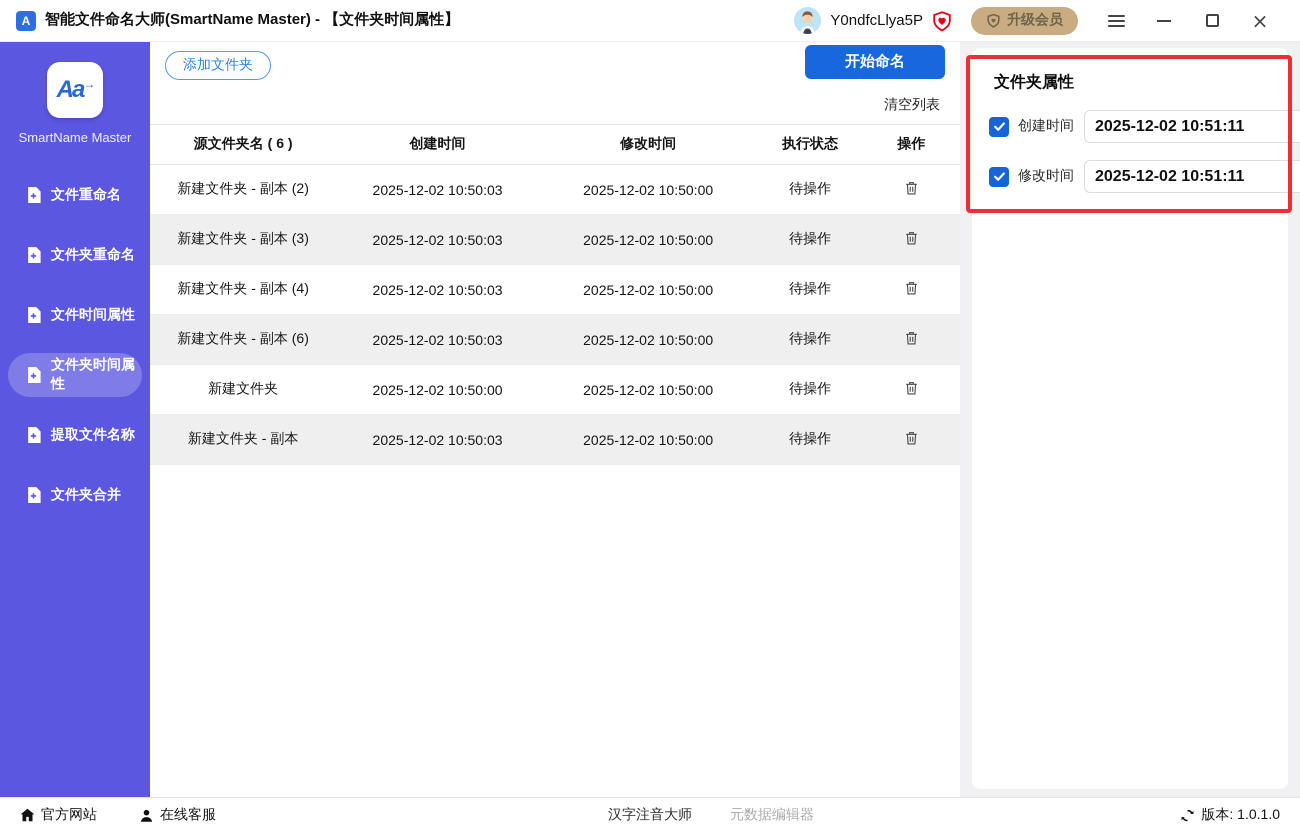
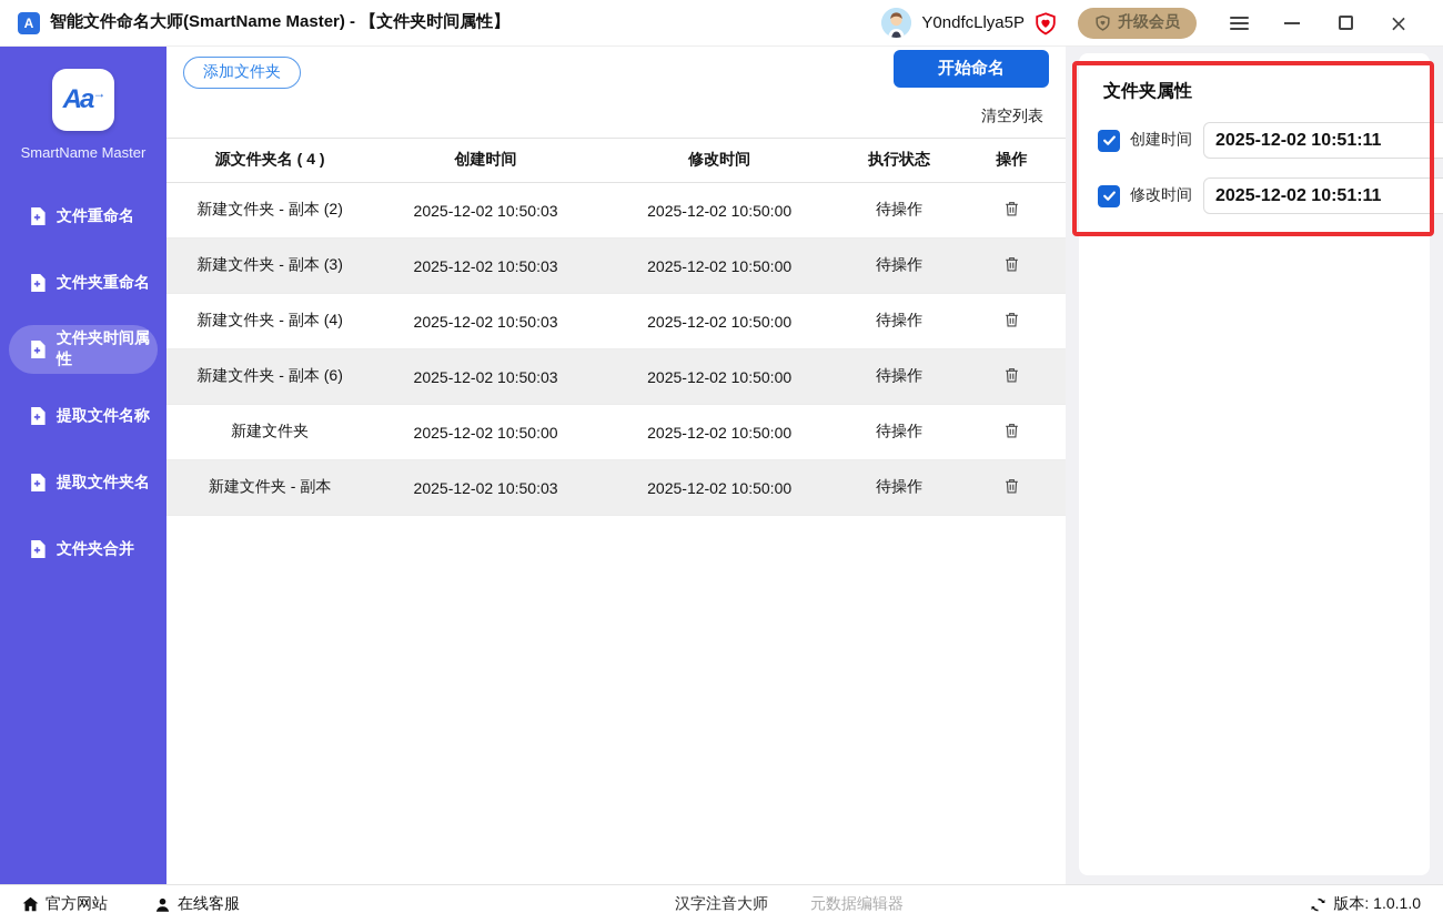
  A
  智能文件命名大师(SmartName Master) - 【文件夹时间属性】
  Y0ndfcLlya5P
  升级会员
  ×
  Aa→
  SmartName Master
  文件重命名
  文件夹重命名
- 文件时间属性
  文件夹时间属性
  提取文件名称
+ 提取文件夹名
  文件夹合并
  添加文件夹
  开始命名
  清空列表
- 源文件夹名 ( 6 )
+ 源文件夹名 ( 4 )
  创建时间
  修改时间
  执行状态
  操作
  新建文件夹 - 副本 (2)
  2025-12-02 10:50:03
  2025-12-02 10:50:00
  待操作
  新建文件夹 - 副本 (3)
  2025-12-02 10:50:03
  2025-12-02 10:50:00
  待操作
  新建文件夹 - 副本 (4)
  2025-12-02 10:50:03
  2025-12-02 10:50:00
  待操作
  新建文件夹 - 副本 (6)
  2025-12-02 10:50:03
  2025-12-02 10:50:00
  待操作
  新建文件夹
  2025-12-02 10:50:00
  2025-12-02 10:50:00
  待操作
  新建文件夹 - 副本
  2025-12-02 10:50:03
  2025-12-02 10:50:00
  待操作
  文件夹属性
  创建时间
  2025-12-02 10:51:11
  修改时间
  2025-12-02 10:51:11
  官方网站
  在线客服
  汉字注音大师
  元数据编辑器
  版本: 1.0.1.0
